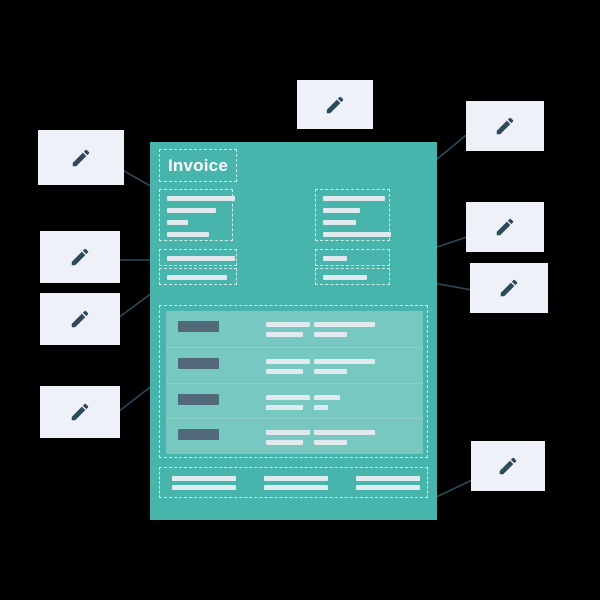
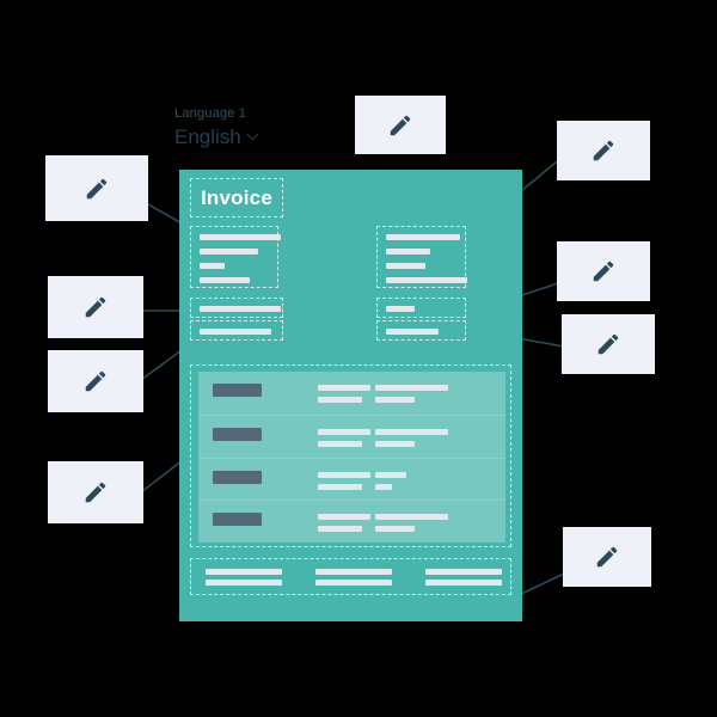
+ Language 1
+ English
  Invoice
